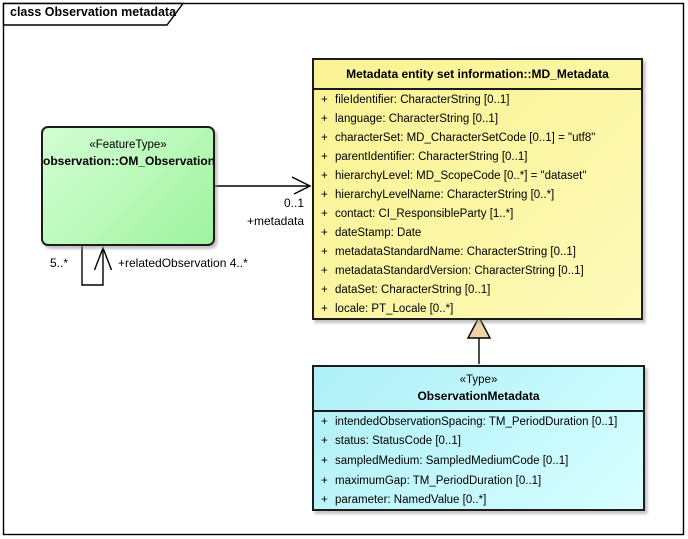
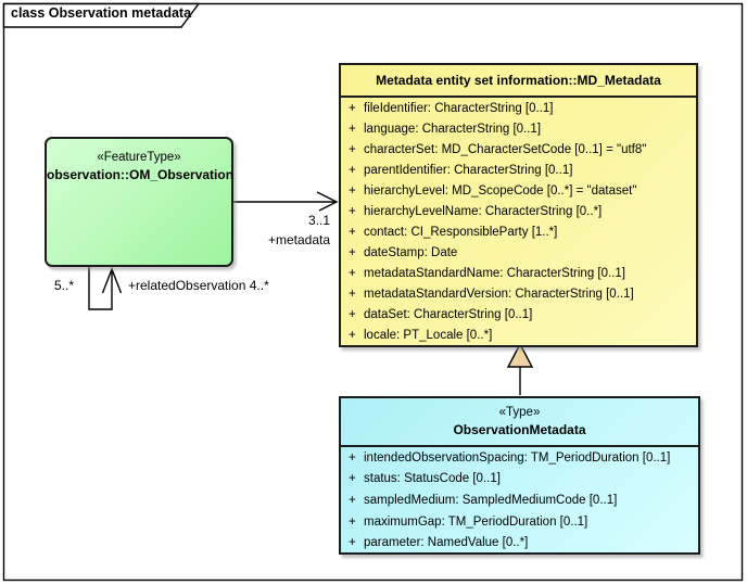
  class Observation metadata
  «FeatureType»
  observation::OM_Observation
  Metadata entity set information::MD_Metadata
  +
  fileIdentifier: CharacterString [0..1]
  +
  language: CharacterString [0..1]
  +
  characterSet: MD_CharacterSetCode [0..1] = "utf8"
  +
  parentIdentifier: CharacterString [0..1]
  +
  hierarchyLevel: MD_ScopeCode [0..*] = "dataset"
  +
  hierarchyLevelName: CharacterString [0..*]
  +
  contact: CI_ResponsibleParty [1..*]
  +
  dateStamp: Date
  +
  metadataStandardName: CharacterString [0..1]
  +
  metadataStandardVersion: CharacterString [0..1]
  +
  dataSet: CharacterString [0..1]
  +
  locale: PT_Locale [0..*]
  «Type»
  ObservationMetadata
  +
  intendedObservationSpacing: TM_PeriodDuration [0..1]
  +
  status: StatusCode [0..1]
  +
  sampledMedium: SampledMediumCode [0..1]
  +
  maximumGap: TM_PeriodDuration [0..1]
  +
  parameter: NamedValue [0..*]
- 0..1
+ 3..1
  +metadata
  5..*
  +relatedObservation 4..*
